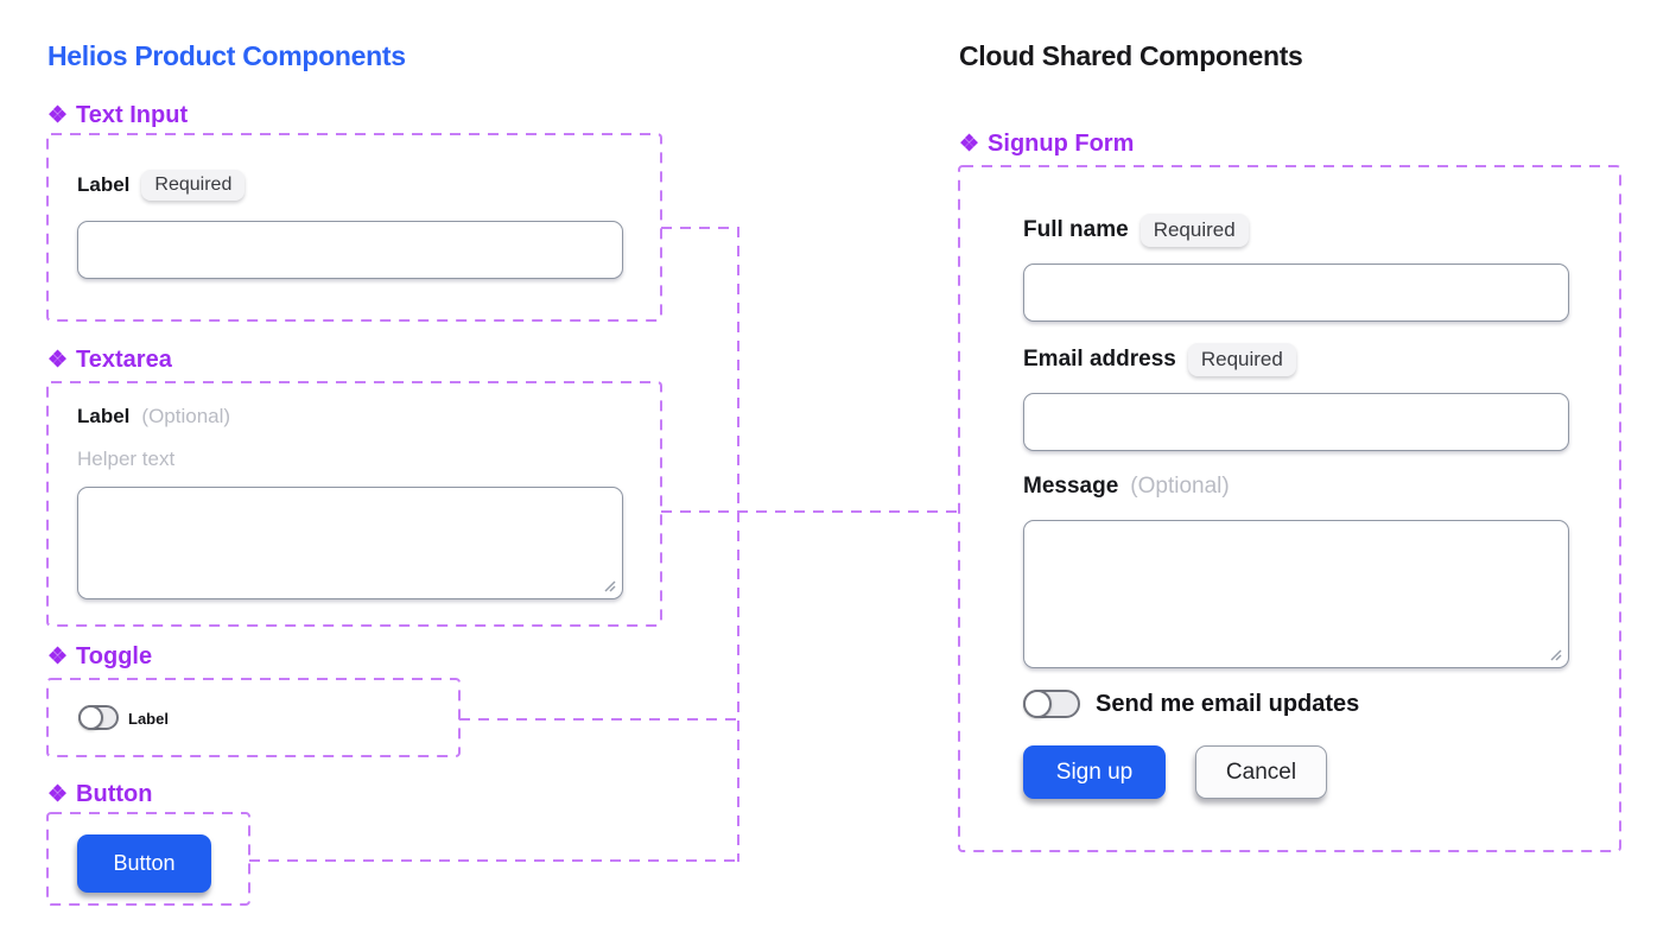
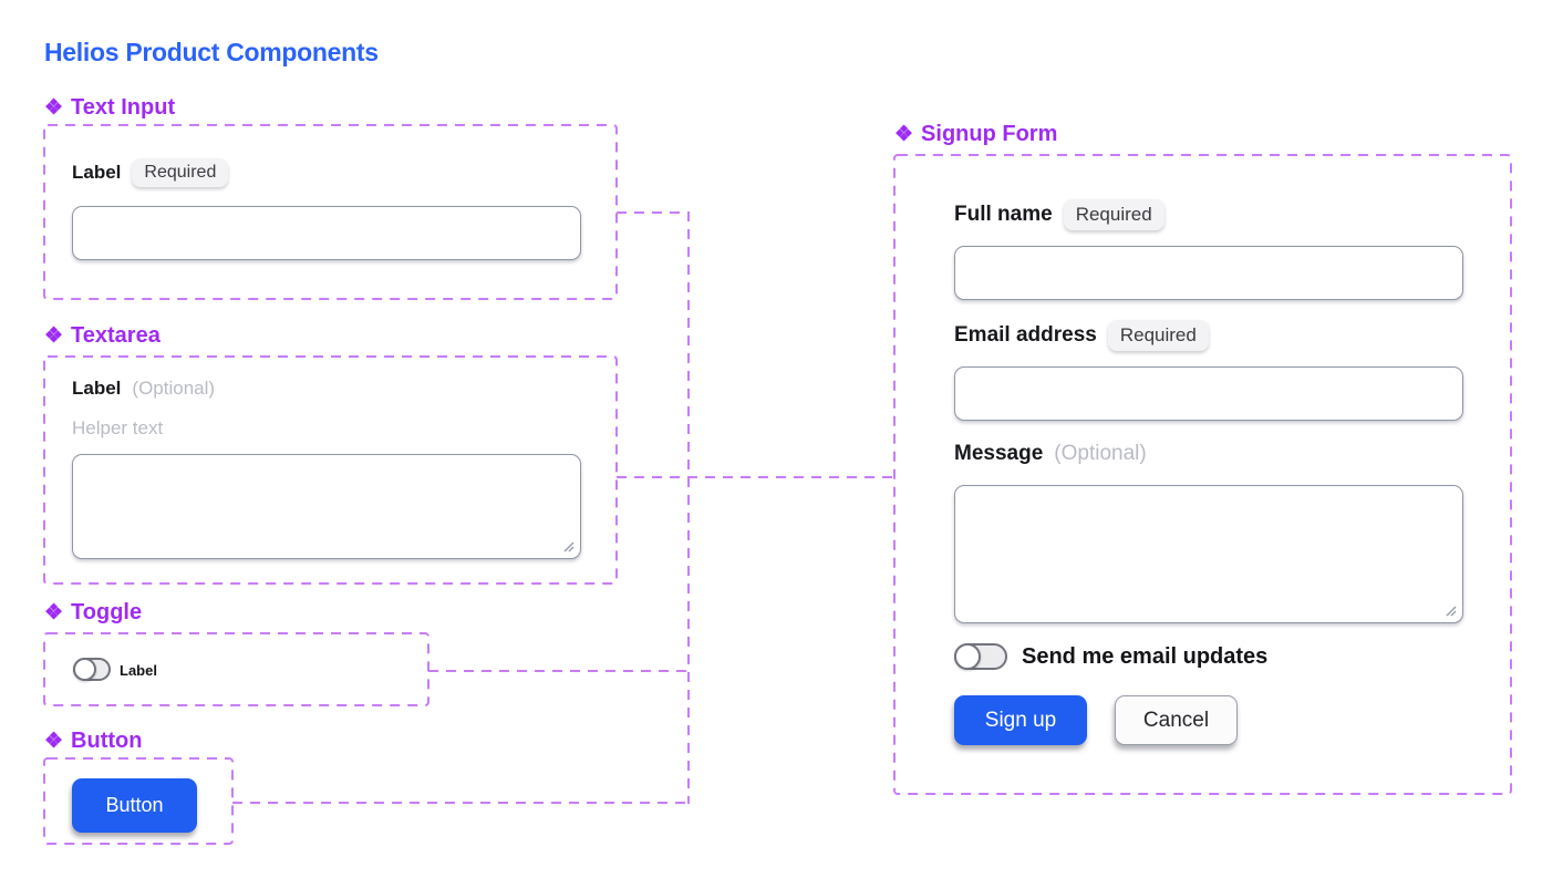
  Helios Product Components
  ❖
  Text Input
  Label
  Required
  ❖
  Textarea
  Label
  (Optional)
  Helper text
  ❖
  Toggle
  Label
  ❖
  Button
  Button
- Cloud Shared Components
  ❖
  Signup Form
  Full name
  Required
  Email address
  Required
  Message
  (Optional)
  Send me email updates
  Sign up
  Cancel
